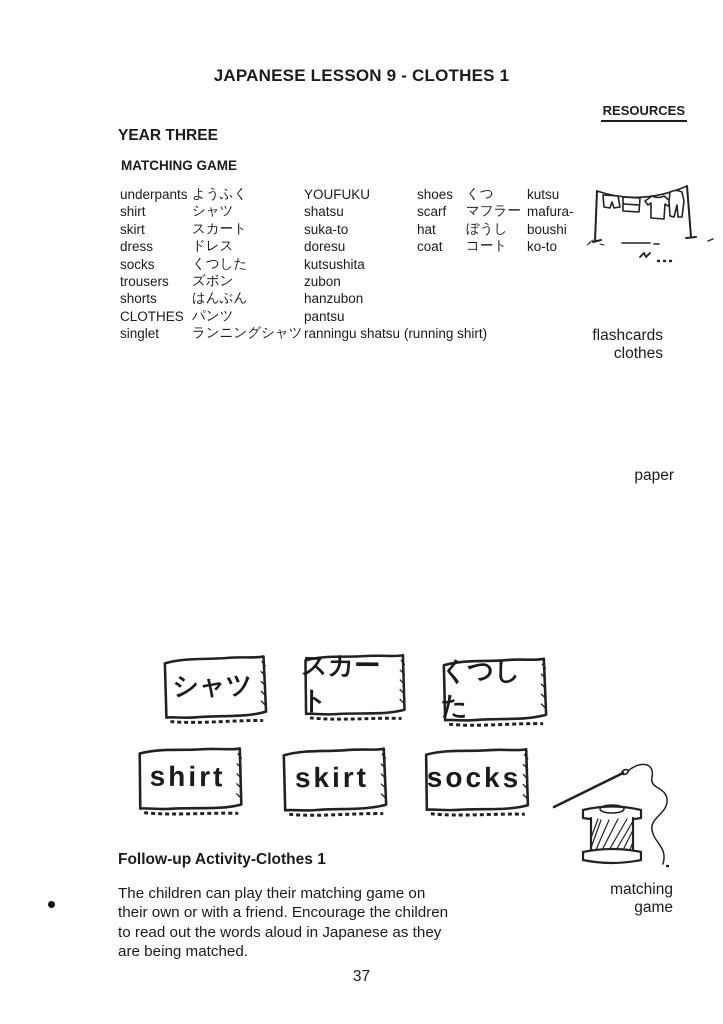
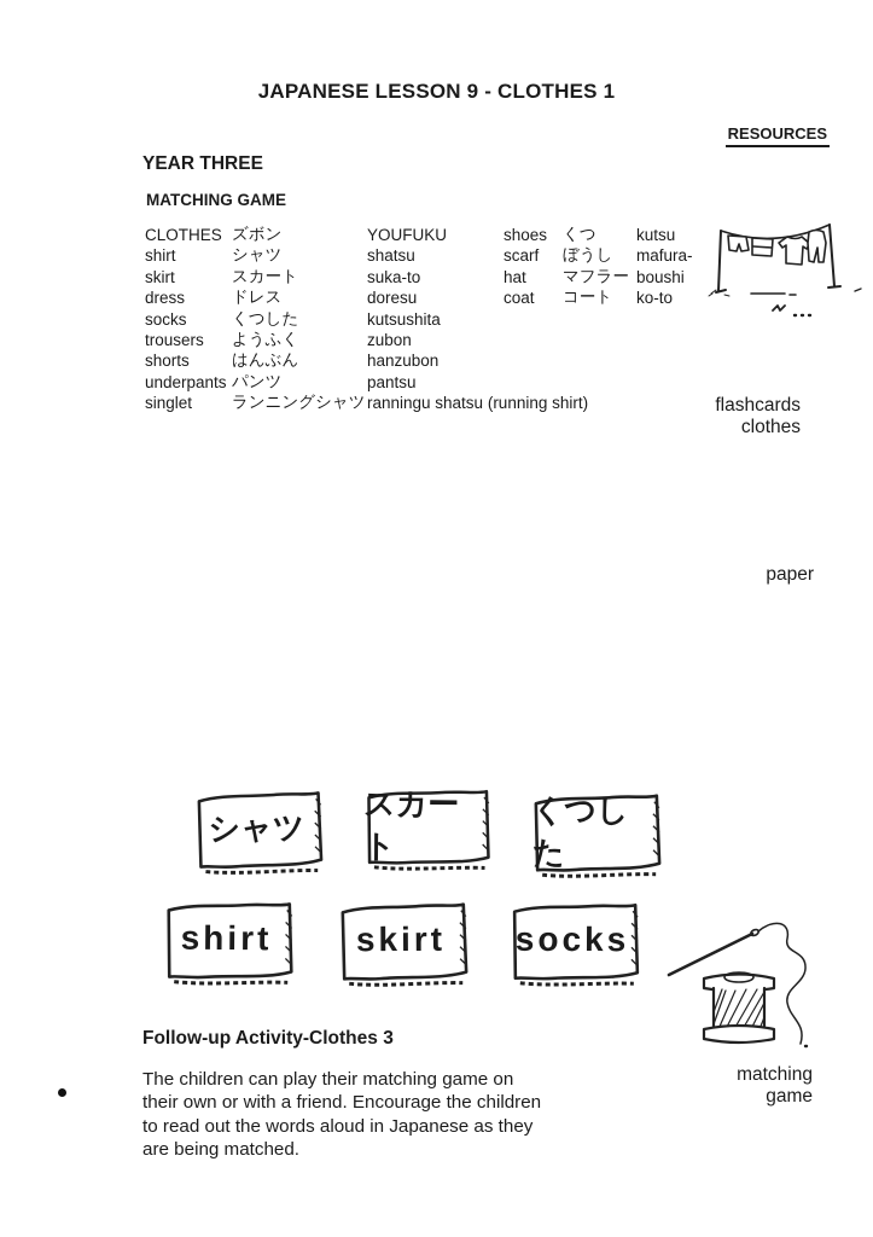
  JAPANESE LESSON 9 - CLOTHES 1
  RESOURCES
  YEAR THREE
  MATCHING GAME
- underpants
+ CLOTHES
- ようふく
+ ズボン
  YOUFUKU
  shirt
  シャツ
  shatsu
  skirt
  スカート
  suka-to
  dress
  ドレス
  doresu
  socks
  くつした
  kutsushita
  trousers
- ズボン
+ ようふく
  zubon
  shorts
  はんぶん
  hanzubon
- CLOTHES
+ underpants
  パンツ
  pantsu
  singlet
  ランニングシャツ
  ranningu shatsu (running shirt)
  shoes
  くつ
  kutsu
  scarf
- マフラー
+ ぼうし
  mafura-
  hat
- ぼうし
+ マフラー
  boushi
  coat
  コート
  ko-to
  flashcards
  clothes
  paper
  matching
  game
  シャツ
  スカート
  くつした
  shirt
  skirt
  socks
- Follow-up Activity-Clothes 1
+ Follow-up Activity-Clothes 3
  The children can play their matching game on
  their own or with a friend. Encourage the children
  to read out the words aloud in Japanese as they
  are being matched.
- 37
